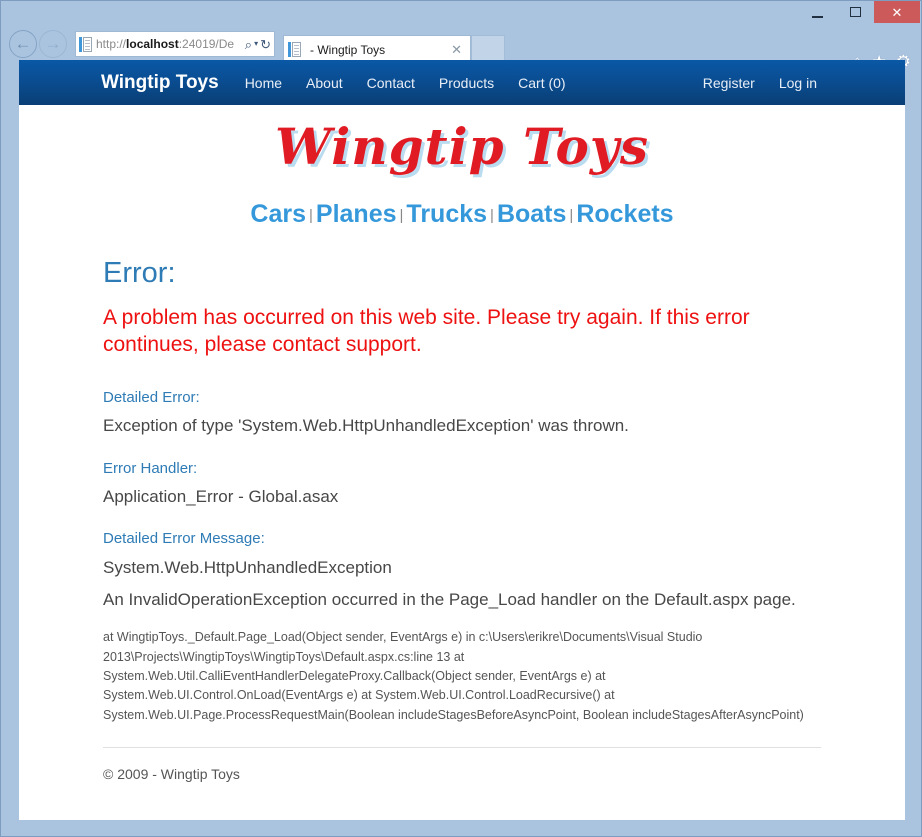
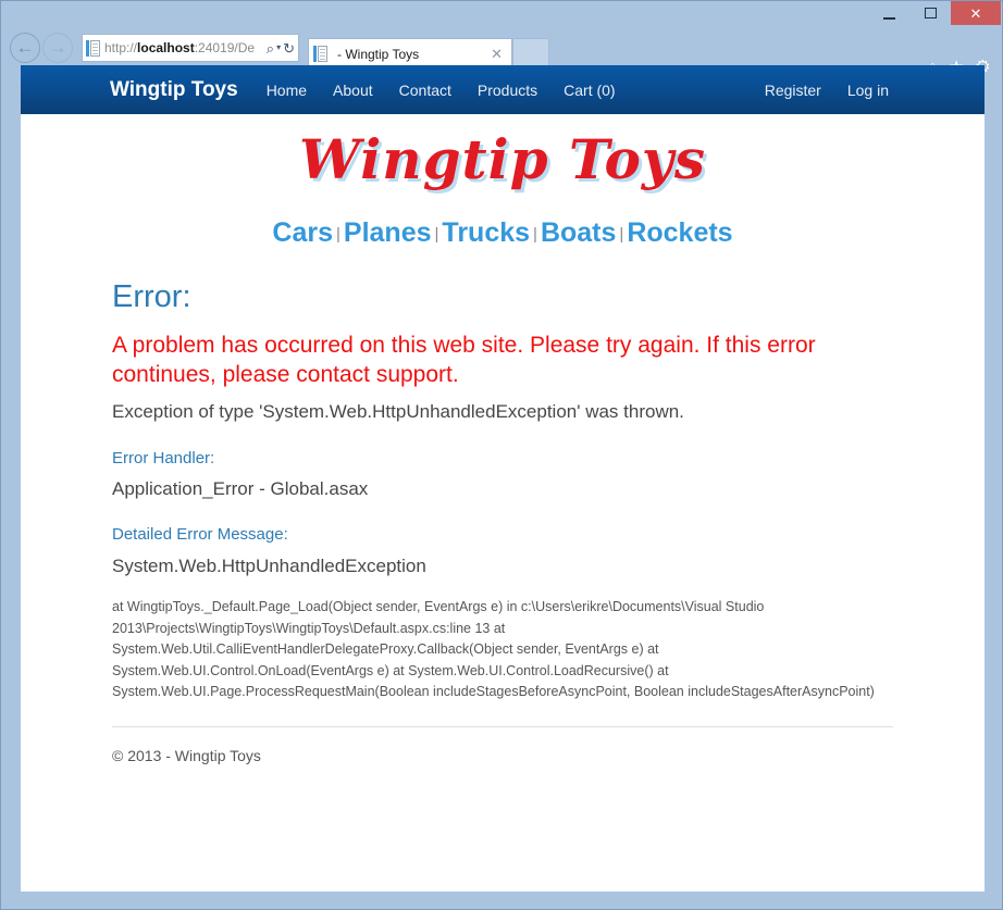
  ✕
  ←
  →
  http://localhost:24019/De
  ⌕
  ▾
  ↻
  - Wingtip Toys
  ✕
  Wingtip Toys
  Home
  About
  Contact
  Products
  Cart (0)
  Register
  Log in
  Wingtip Toys
  Cars | Planes | Trucks | Boats | Rockets
  Error:
  A problem has occurred on this web site. Please try again. If this error continues, please contact support.
- Detailed Error:
  Exception of type 'System.Web.HttpUnhandledException' was thrown.
  Error Handler:
  Application_Error - Global.asax
  Detailed Error Message:
  System.Web.HttpUnhandledException
- An InvalidOperationException occurred in the Page_Load handler on the Default.aspx page.
  at WingtipToys._Default.Page_Load(Object sender, EventArgs e) in c:\Users\erikre\Documents\Visual Studio 2013\Projects\WingtipToys\WingtipToys\Default.aspx.cs:line 13 at System.Web.Util.CalliEventHandlerDelegateProxy.Callback(Object sender, EventArgs e) at System.Web.UI.Control.OnLoad(EventArgs e) at System.Web.UI.Control.LoadRecursive() at System.Web.UI.Page.ProcessRequestMain(Boolean includeStagesBeforeAsyncPoint, Boolean includeStagesAfterAsyncPoint)
- © 2009 - Wingtip Toys
+ © 2013 - Wingtip Toys
